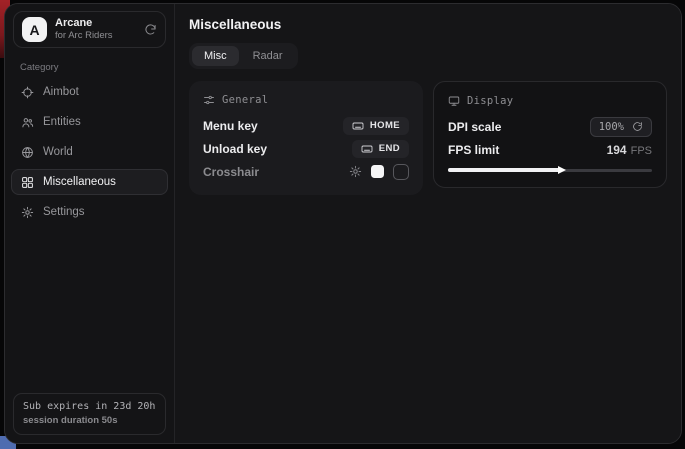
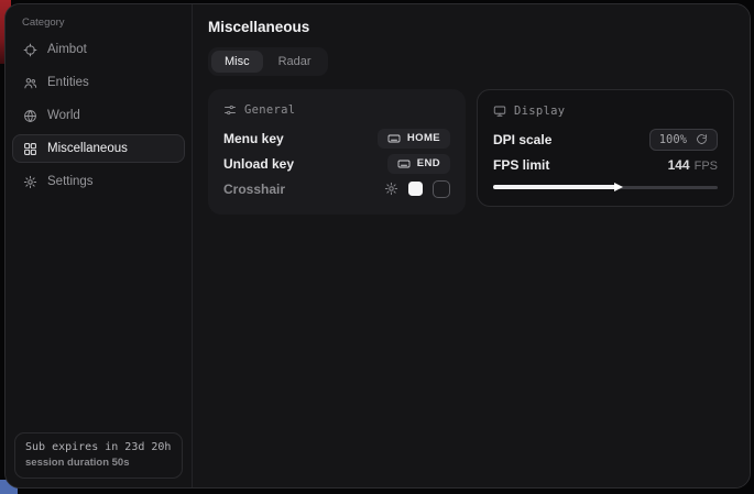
- A
- Arcane
- for Arc Riders
  Category
  Aimbot
  Entities
  World
  Miscellaneous
  Settings
  Sub expires in 23d 20h
  session duration 50s
  Miscellaneous
  Misc
  Radar
  General
  Menu key
  HOME
  Unload key
  END
  Crosshair
  Display
  DPI scale
  100%
  FPS limit
- 194 FPS
+ 144 FPS
